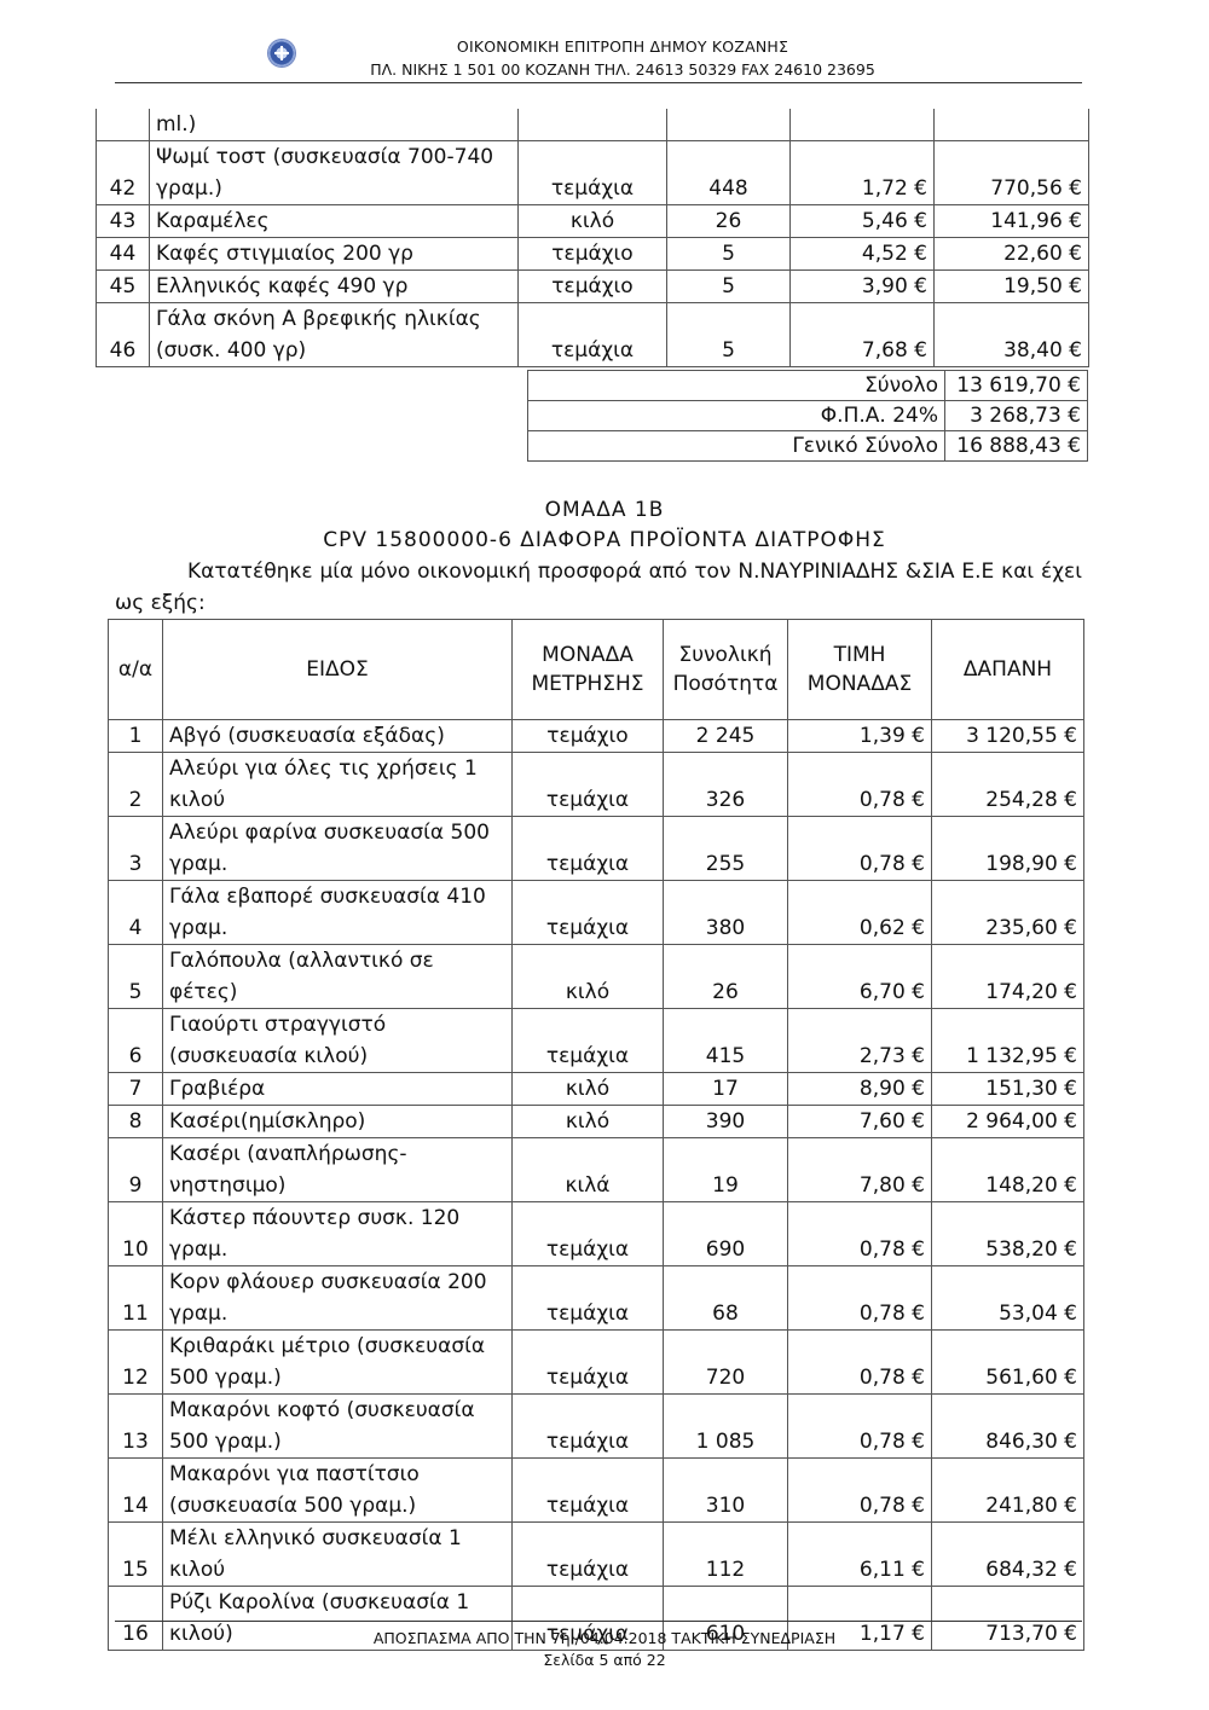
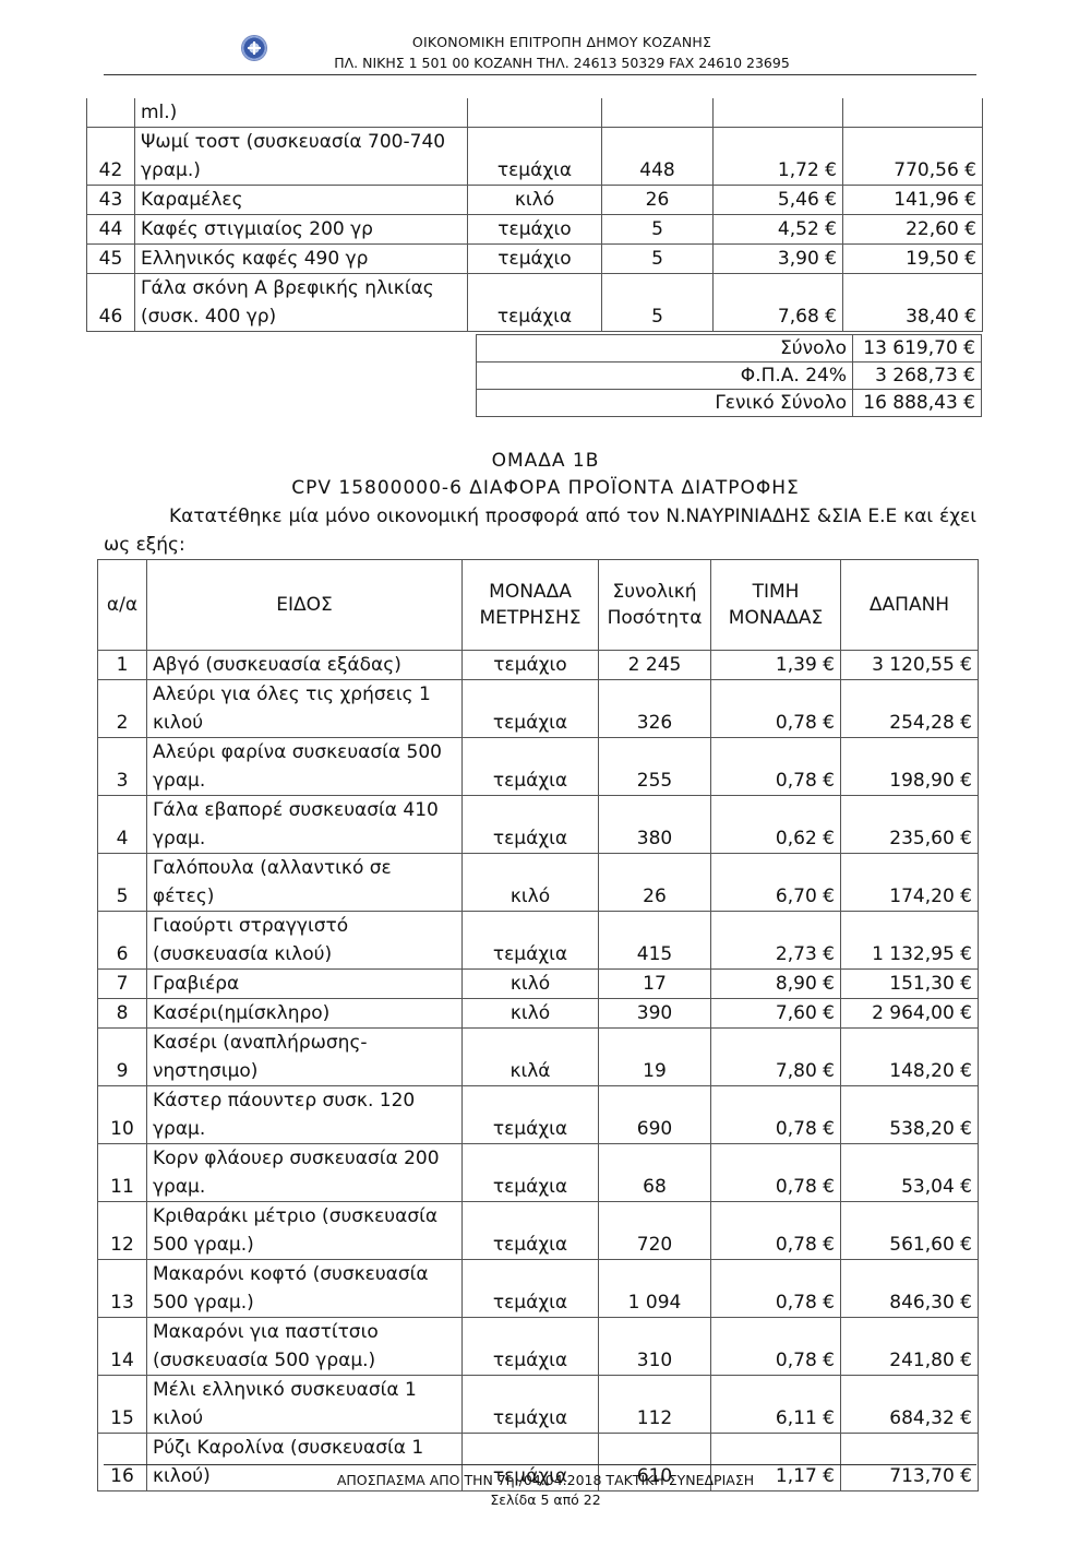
  ΟΙΚΟΝΟΜΙΚΗ ΕΠΙΤΡΟΠΗ ΔΗΜΟΥ ΚΟΖΑΝΗΣ
  ΠΛ. ΝΙΚΗΣ 1 501 00 ΚΟΖΑΝΗ ΤΗΛ. 24613 50329 FAX 24610 23695
  	ml.)
  42	Ψωμί τοστ (συσκευασία 700-740 γραμ.)	τεμάχια	448	1,72 €	770,56 €
  43	Καραμέλες	κιλό	26	5,46 €	141,96 €
  44	Καφές στιγμιαίος 200 γρ	τεμάχιο	5	4,52 €	22,60 €
  45	Ελληνικός καφές 490 γρ	τεμάχιο	5	3,90 €	19,50 €
  46	Γάλα σκόνη Α βρεφικής ηλικίας (συσκ. 400 γρ)	τεμάχια	5	7,68 €	38,40 €
  Σύνολο	13 619,70 €
  Φ.Π.Α. 24%	3 268,73 €
  Γενικό Σύνολο	16 888,43 €
  ΟΜΑΔΑ 1Β
  CPV 15800000-6 ΔΙΑΦΟΡΑ ΠΡΟΪΟΝΤΑ ΔΙΑΤΡΟΦΗΣ
  Κατατέθηκε μία μόνο οικονομική προσφορά από τον Ν.ΝΑΥΡΙΝΙΑΔΗΣ &ΣΙΑ Ε.Ε και έχει ως εξής:
  α/α	ΕΙΔΟΣ	ΜΟΝΑΔΑ ΜΕΤΡΗΣΗΣ	Συνολική Ποσότητα	ΤΙΜΗ ΜΟΝΑΔΑΣ	ΔΑΠΑΝΗ
  1	Αβγό (συσκευασία εξάδας)	τεμάχιο	2 245	1,39 €	3 120,55 €
  2	Αλεύρι για όλες τις χρήσεις 1 κιλού	τεμάχια	326	0,78 €	254,28 €
  3	Αλεύρι φαρίνα συσκευασία 500 γραμ.	τεμάχια	255	0,78 €	198,90 €
  4	Γάλα εβαπορέ συσκευασία 410 γραμ.	τεμάχια	380	0,62 €	235,60 €
  5	Γαλόπουλα (αλλαντικό σε φέτες)	κιλό	26	6,70 €	174,20 €
  6	Γιαούρτι στραγγιστό (συσκευασία κιλού)	τεμάχια	415	2,73 €	1 132,95 €
  7	Γραβιέρα	κιλό	17	8,90 €	151,30 €
  8	Κασέρι(ημίσκληρο)	κιλό	390	7,60 €	2 964,00 €
  9	Κασέρι (αναπλήρωσης-νηστησιμο)	κιλά	19	7,80 €	148,20 €
  10	Κάστερ πάουντερ συσκ. 120 γραμ.	τεμάχια	690	0,78 €	538,20 €
  11	Κορν φλάουερ συσκευασία 200 γραμ.	τεμάχια	68	0,78 €	53,04 €
  12	Κριθαράκι μέτριο (συσκευασία 500 γραμ.)	τεμάχια	720	0,78 €	561,60 €
- 13	Μακαρόνι κοφτό (συσκευασία 500 γραμ.)	τεμάχια	1 085	0,78 €	846,30 €
+ 13	Μακαρόνι κοφτό (συσκευασία 500 γραμ.)	τεμάχια	1 094	0,78 €	846,30 €
  14	Μακαρόνι για παστίτσιο (συσκευασία 500 γραμ.)	τεμάχια	310	0,78 €	241,80 €
  15	Μέλι ελληνικό συσκευασία 1 κιλού	τεμάχια	112	6,11 €	684,32 €
  16	Ρύζι Καρολίνα (συσκευασία 1 κιλού)	τεμάχια	610	1,17 €	713,70 €
  ΑΠΟΣΠΑΣΜΑ ΑΠΟ ΤΗΝ 7η /04.04.2018 ΤΑΚΤΙΚΗ ΣΥΝΕΔΡΙΑΣΗ
  Σελίδα 5 από 22
